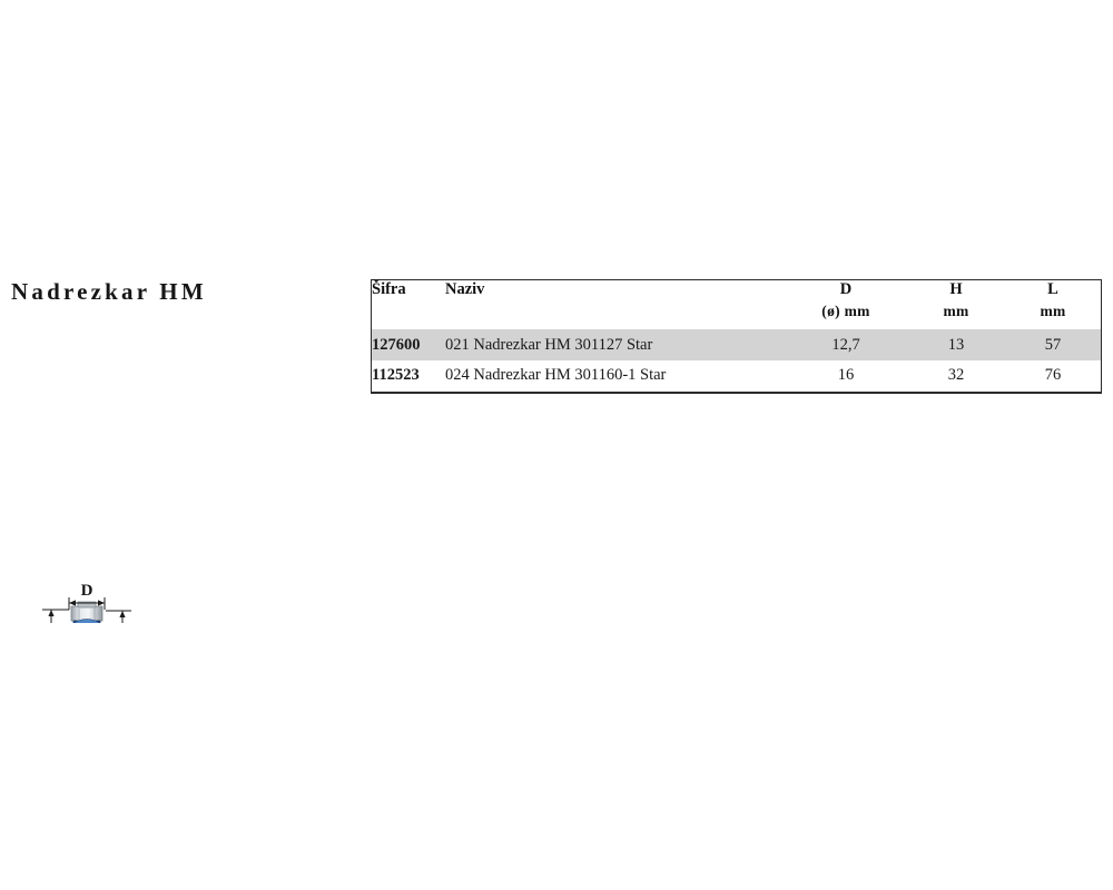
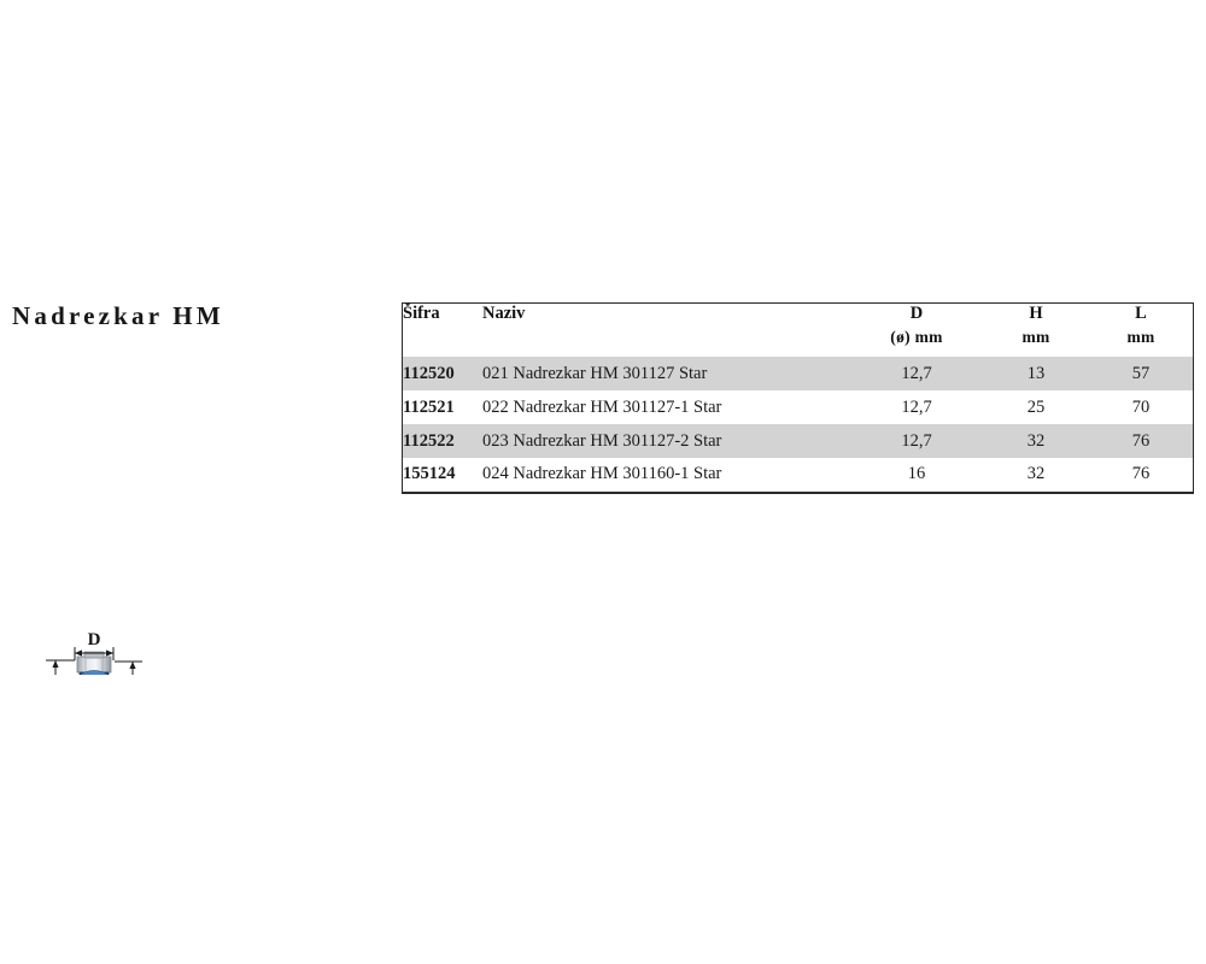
  Nadrezkar HM
  D
  Šifra	Naziv	D (ø) mm	H mm	L mm
- 127600	021 Nadrezkar HM 301127 Star	12,7	13	57
+ 112520	021 Nadrezkar HM 301127 Star	12,7	13	57
+ 112521	022 Nadrezkar HM 301127-1 Star	12,7	25	70
+ 112522	023 Nadrezkar HM 301127-2 Star	12,7	32	76
- 112523	024 Nadrezkar HM 301160-1 Star	16	32	76
+ 155124	024 Nadrezkar HM 301160-1 Star	16	32	76
